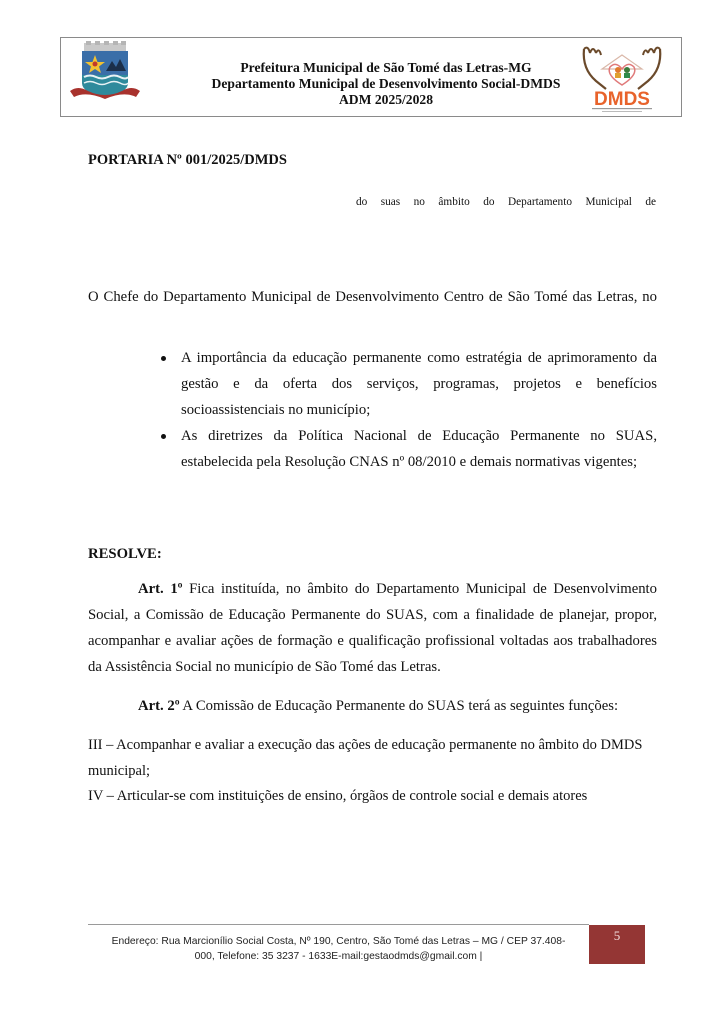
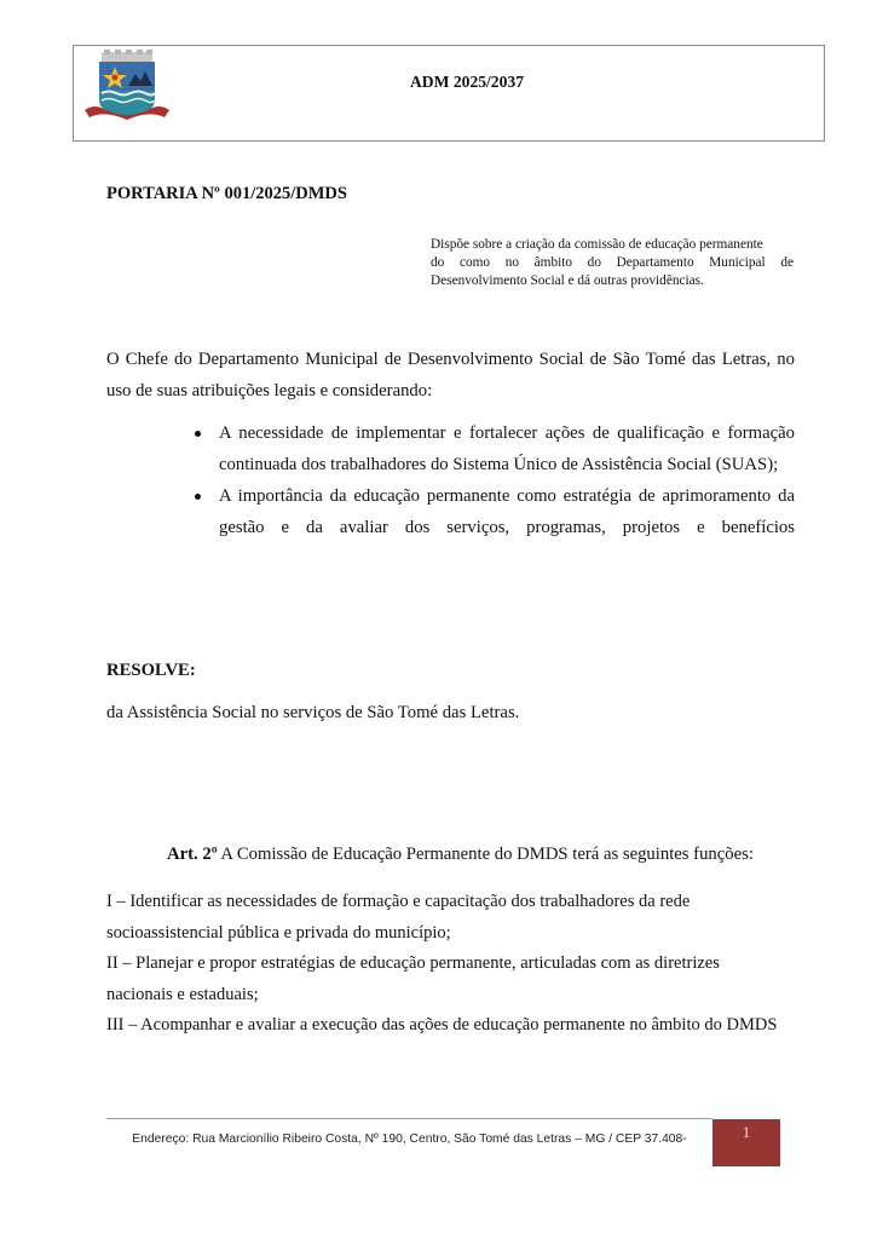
- Prefeitura Municipal de São Tomé das Letras-MG
- Departamento Municipal de Desenvolvimento Social-DMDS
- ADM 2025/2028
+ ADM 2025/2037
- DMDS
  PORTARIA Nº 001/2025/DMDS
+ Dispõe sobre a criação da comissão de educação permanente
- do suas no âmbito do Departamento Municipal de
+ do como no âmbito do Departamento Municipal de
+ Desenvolvimento Social e dá outras providências.
- O Chefe do Departamento Municipal de Desenvolvimento Centro de São Tomé das Letras, no
+ O Chefe do Departamento Municipal de Desenvolvimento Social de São Tomé das Letras, no
+ uso de suas atribuições legais e considerando:
+ A necessidade de implementar e fortalecer ações de qualificação e formação
+ continuada dos trabalhadores do Sistema Único de Assistência Social (SUAS);
  A importância da educação permanente como estratégia de aprimoramento da
- gestão e da oferta dos serviços, programas, projetos e benefícios
+ gestão e da avaliar dos serviços, programas, projetos e benefícios
- socioassistenciais no município;
- As diretrizes da Política Nacional de Educação Permanente no SUAS,
- estabelecida pela Resolução CNAS nº 08/2010 e demais normativas vigentes;
  RESOLVE:
- Art. 1º Fica instituída, no âmbito do Departamento Municipal de Desenvolvimento
- Social, a Comissão de Educação Permanente do SUAS, com a finalidade de planejar, propor,
- acompanhar e avaliar ações de formação e qualificação profissional voltadas aos trabalhadores
- da Assistência Social no município de São Tomé das Letras.
+ da Assistência Social no serviços de São Tomé das Letras.
- Art. 2º A Comissão de Educação Permanente do SUAS terá as seguintes funções:
+ Art. 2º A Comissão de Educação Permanente do DMDS terá as seguintes funções:
+ I – Identificar as necessidades de formação e capacitação dos trabalhadores da rede
+ socioassistencial pública e privada do município;
+ II – Planejar e propor estratégias de educação permanente, articuladas com as diretrizes
+ nacionais e estaduais;
  III – Acompanhar e avaliar a execução das ações de educação permanente no âmbito do DMDS
- municipal;
- IV – Articular-se com instituições de ensino, órgãos de controle social e demais atores
- Endereço: Rua Marcionílio Social Costa, Nº 190, Centro, São Tomé das Letras – MG / CEP 37.408-
+ Endereço: Rua Marcionílio Ribeiro Costa, Nº 190, Centro, São Tomé das Letras – MG / CEP 37.408-
- 000, Telefone: 35 3237 - 1633E-mail:gestaodmds@gmail.com |
- 5
+ 1
